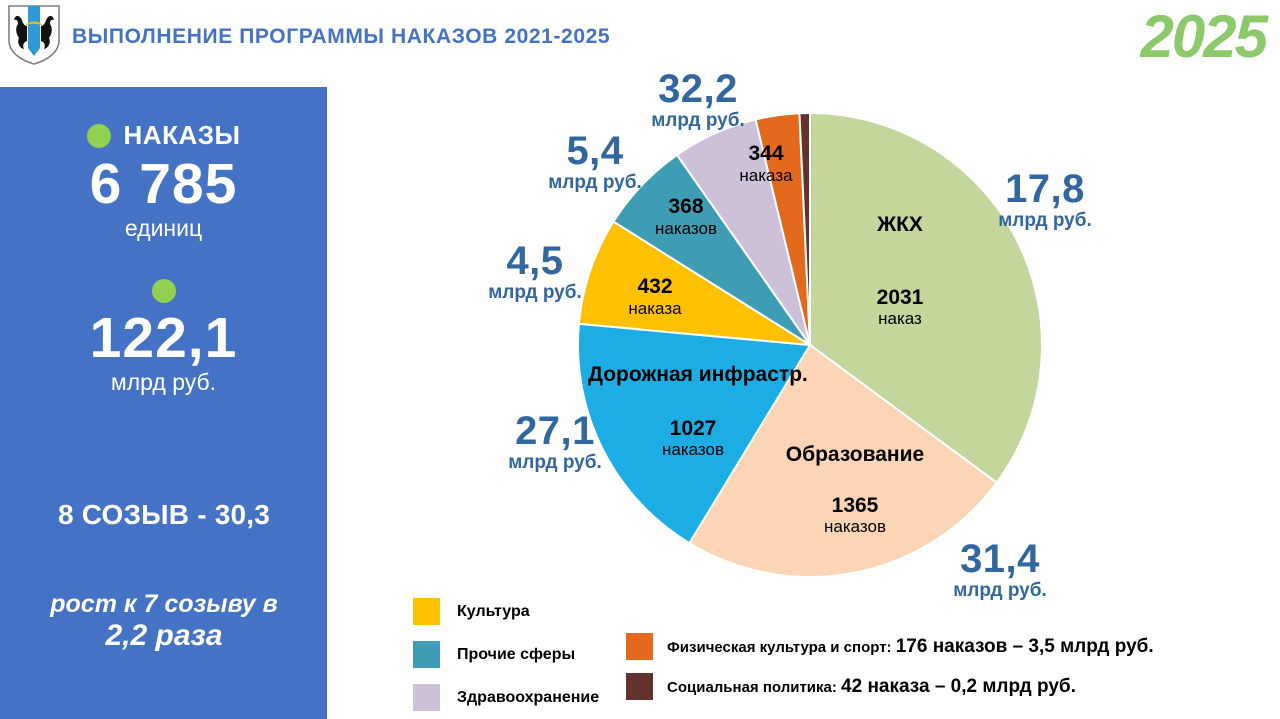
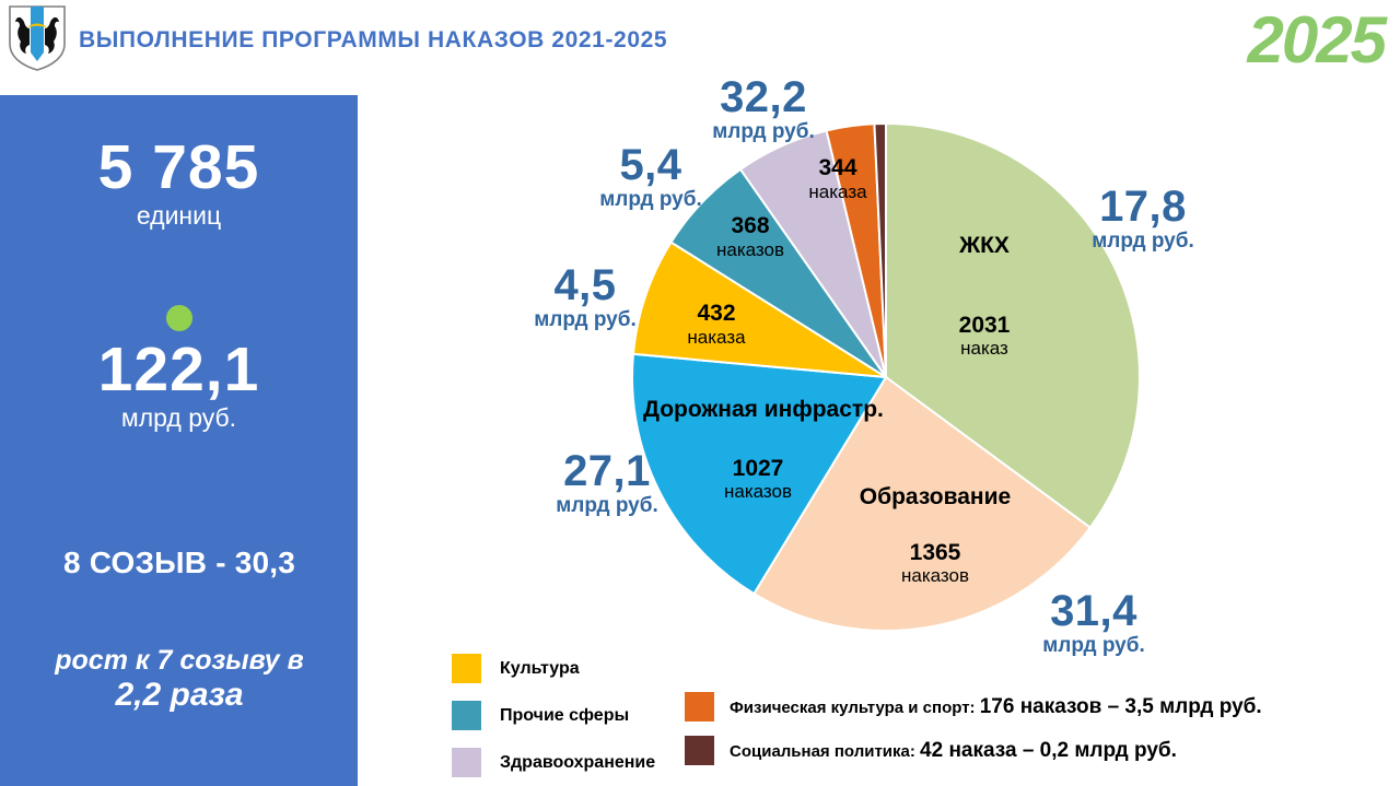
  ВЫПОЛНЕНИЕ ПРОГРАММЫ НАКАЗОВ 2021-2025
  2025
- НАКАЗЫ
- 6 785
+ 5 785
  единиц
  122,1
  млрд руб.
  8 СОЗЫВ - 30,3
  рост к 7 созыву в
  2,2 раза
  ЖКХ
  2031
  наказ
  Образование
  1365
  наказов
  Дорожная инфрастр.
  1027
  наказов
  432
  наказа
  368
  наказов
  344
  наказа
  17,8
  млрд руб.
  31,4
  млрд руб.
  27,1
  млрд руб.
  4,5
  млрд руб.
  5,4
  млрд руб.
  32,2
  млрд руб.
  Культура
  Прочие сферы
  Здравоохранение
  Физическая культура и спорт: 176 наказов – 3,5 млрд руб.
  Социальная политика: 42 наказа – 0,2 млрд руб.
